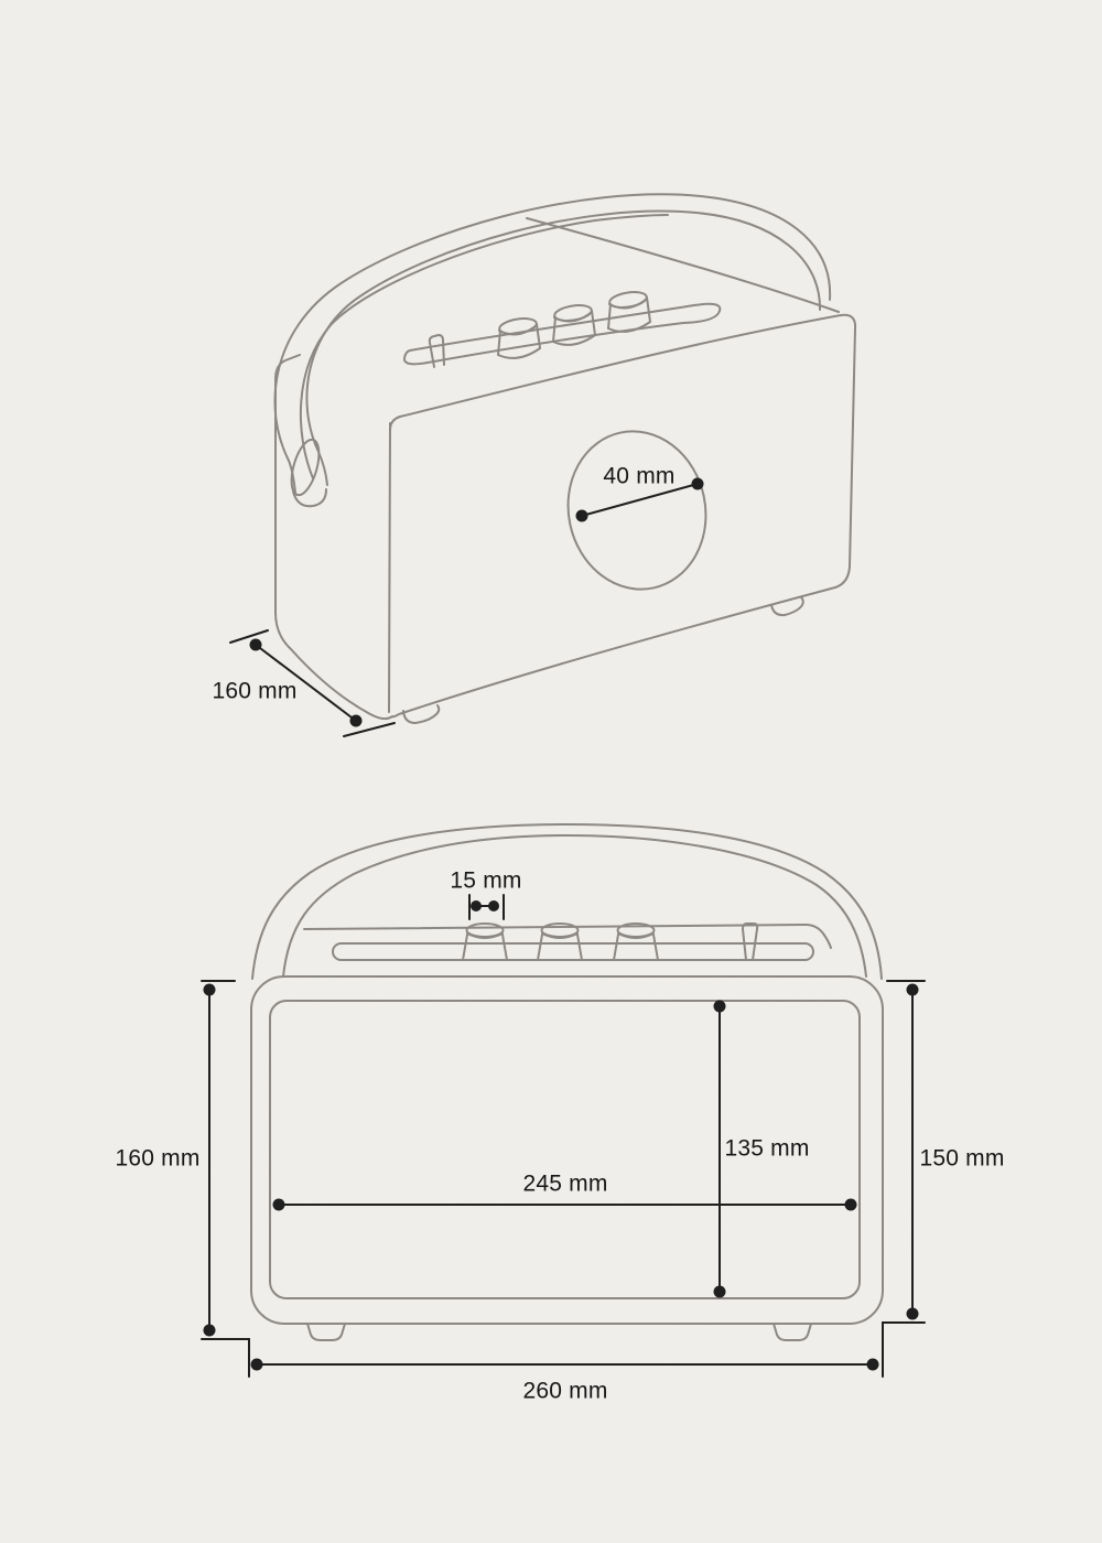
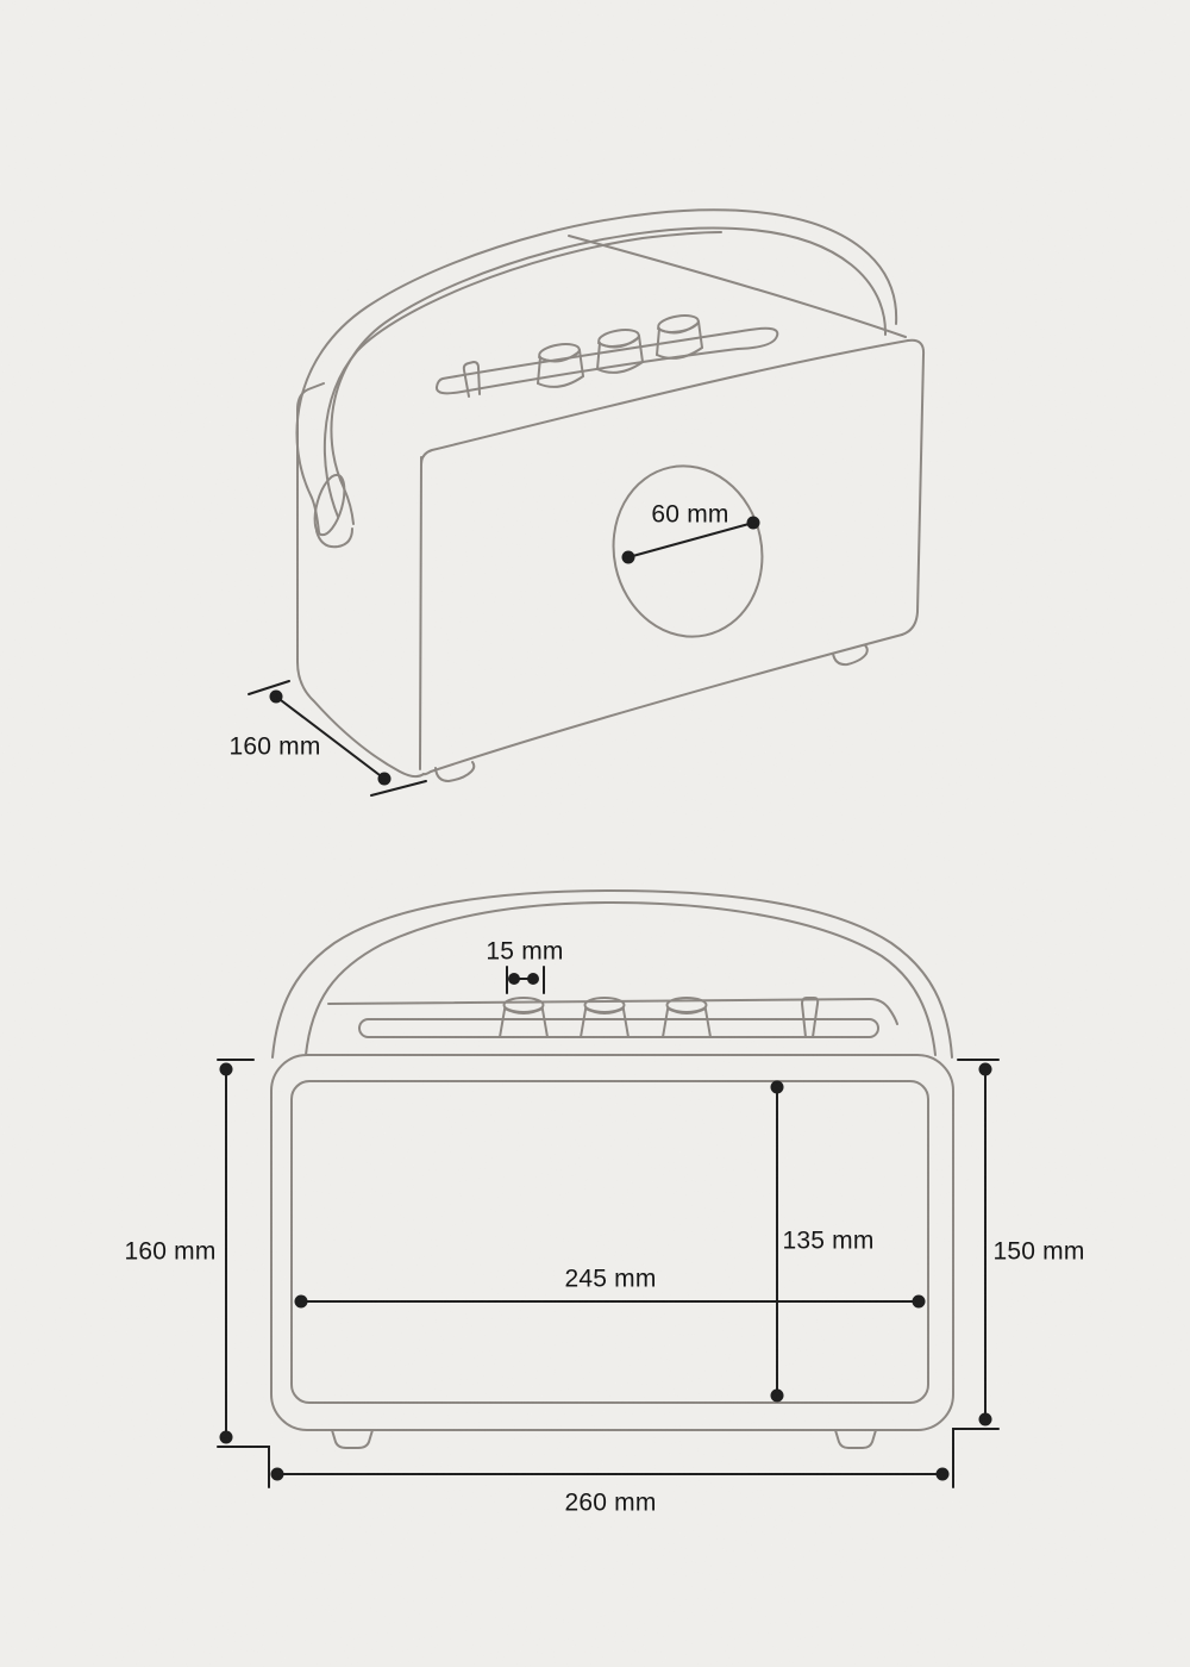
- 40 mm
+ 60 mm
  160 mm
  15 mm
  160 mm
  150 mm
  245 mm
  135 mm
  260 mm
